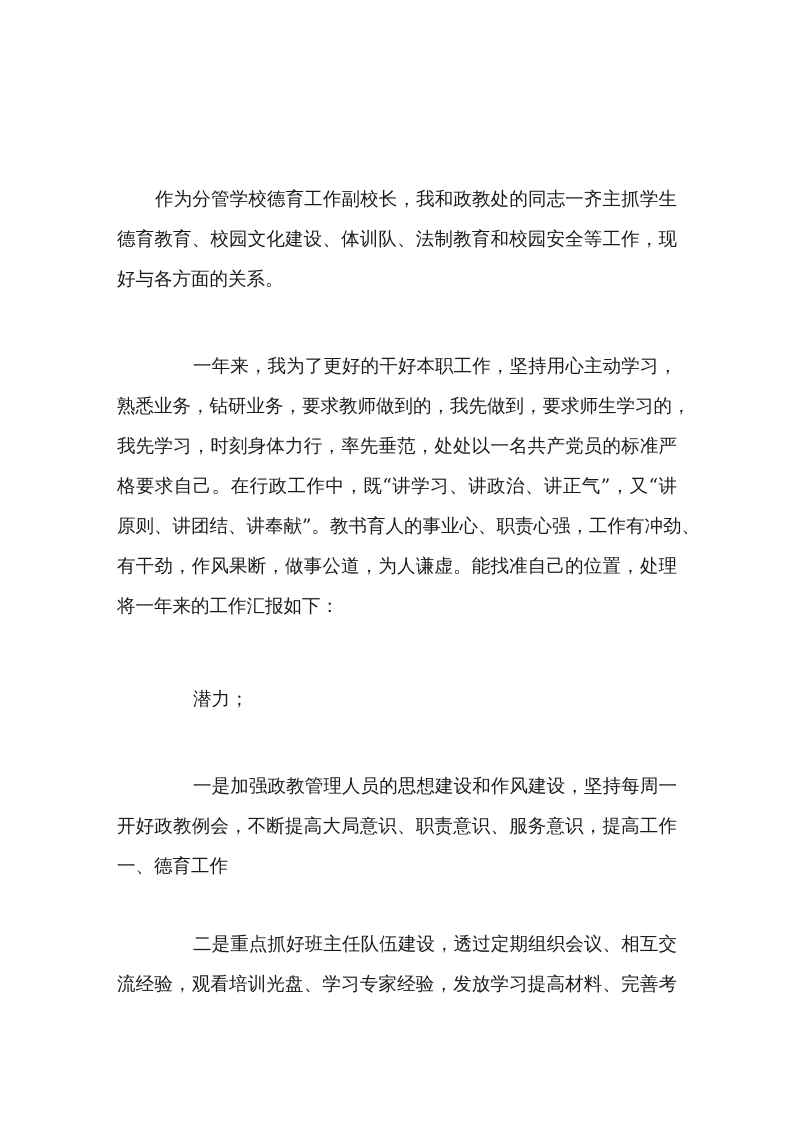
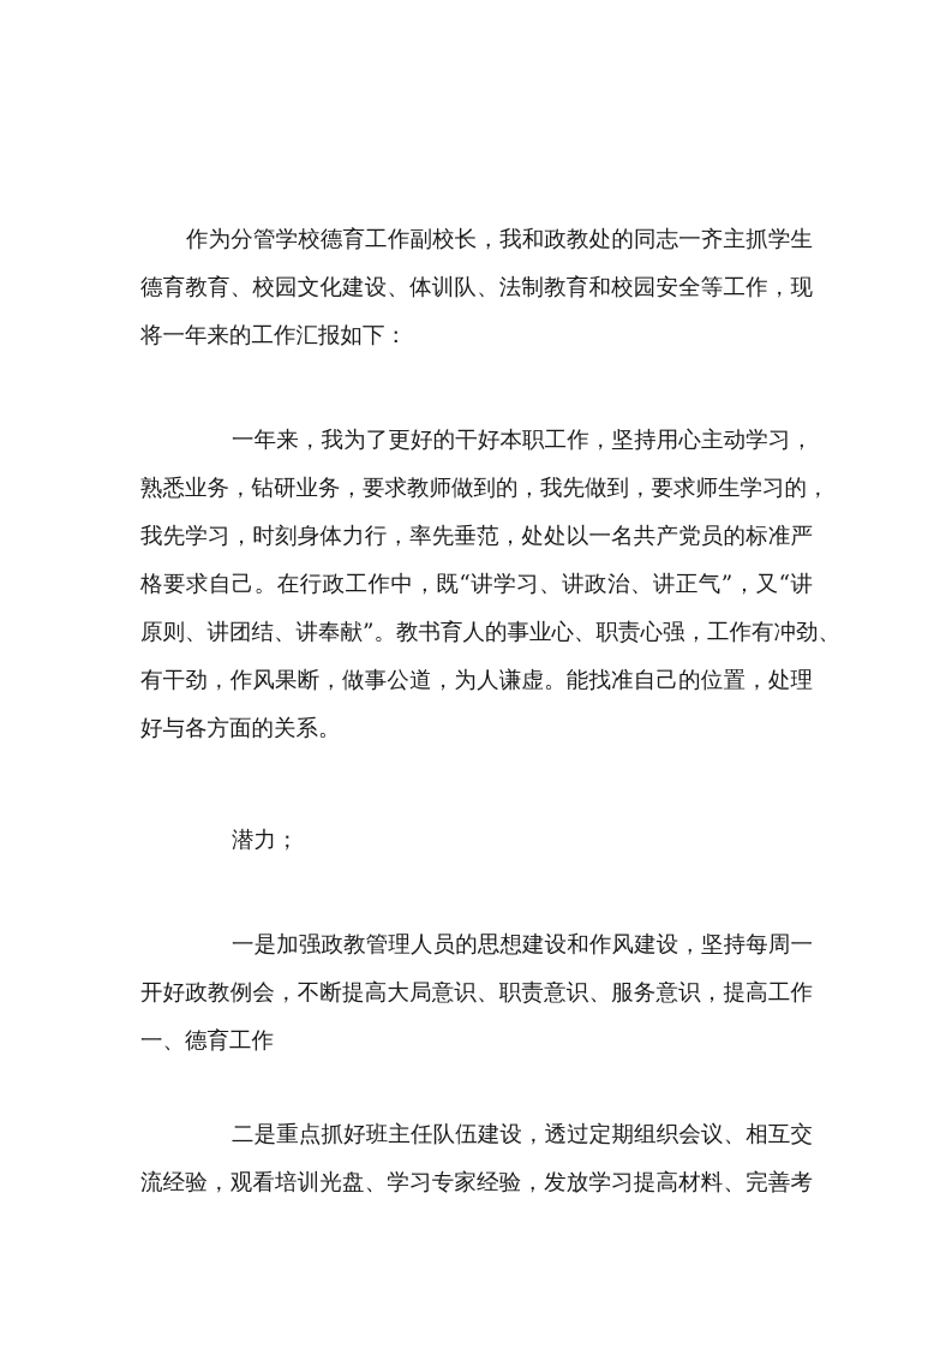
  作为分管学校德育工作副校长，我和政教处的同志一齐主抓学生
  德育教育、校园文化建设、体训队、法制教育和校园安全等工作，现
- 好与各方面的关系。
+ 将一年来的工作汇报如下：
  一年来，我为了更好的干好本职工作，坚持用心主动学习，
  熟悉业务，钻研业务，要求教师做到的，我先做到，要求师生学习的，
  我先学习，时刻身体力行，率先垂范，处处以一名共产党员的标准严
  格要求自己。在行政工作中，既“讲学习、讲政治、讲正气”，又“讲
  原则、讲团结、讲奉献”。教书育人的事业心、职责心强，工作有冲劲、
  有干劲，作风果断，做事公道，为人谦虚。能找准自己的位置，处理
- 将一年来的工作汇报如下：
+ 好与各方面的关系。
  潜力；
  一是加强政教管理人员的思想建设和作风建设，坚持每周一
  开好政教例会，不断提高大局意识、职责意识、服务意识，提高工作
  一、德育工作
  二是重点抓好班主任队伍建设，透过定期组织会议、相互交
  流经验，观看培训光盘、学习专家经验，发放学习提高材料、完善考
